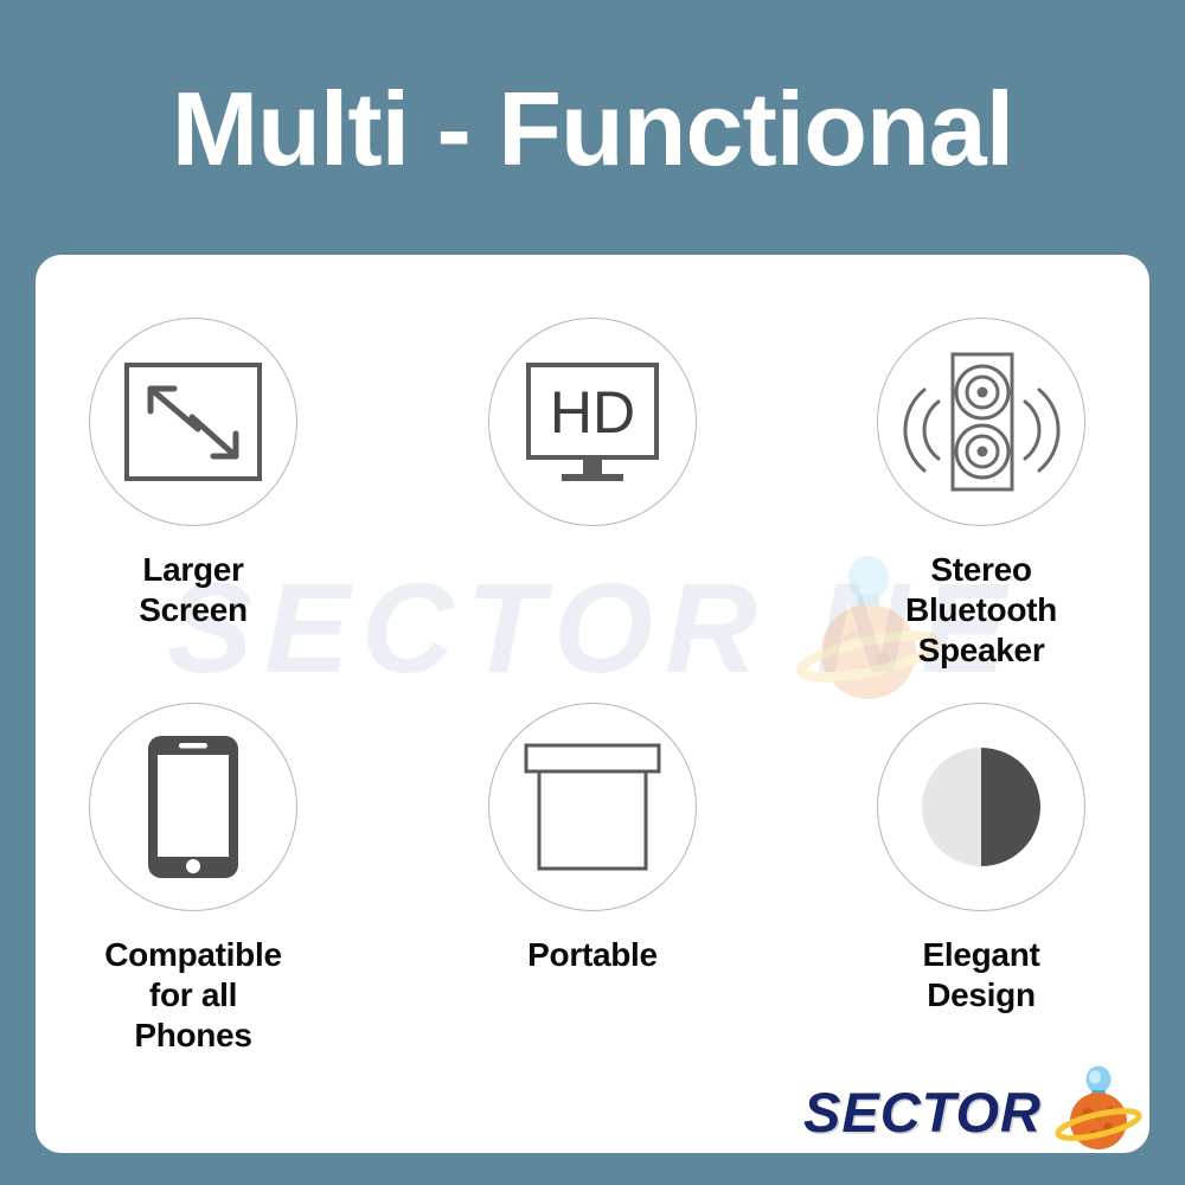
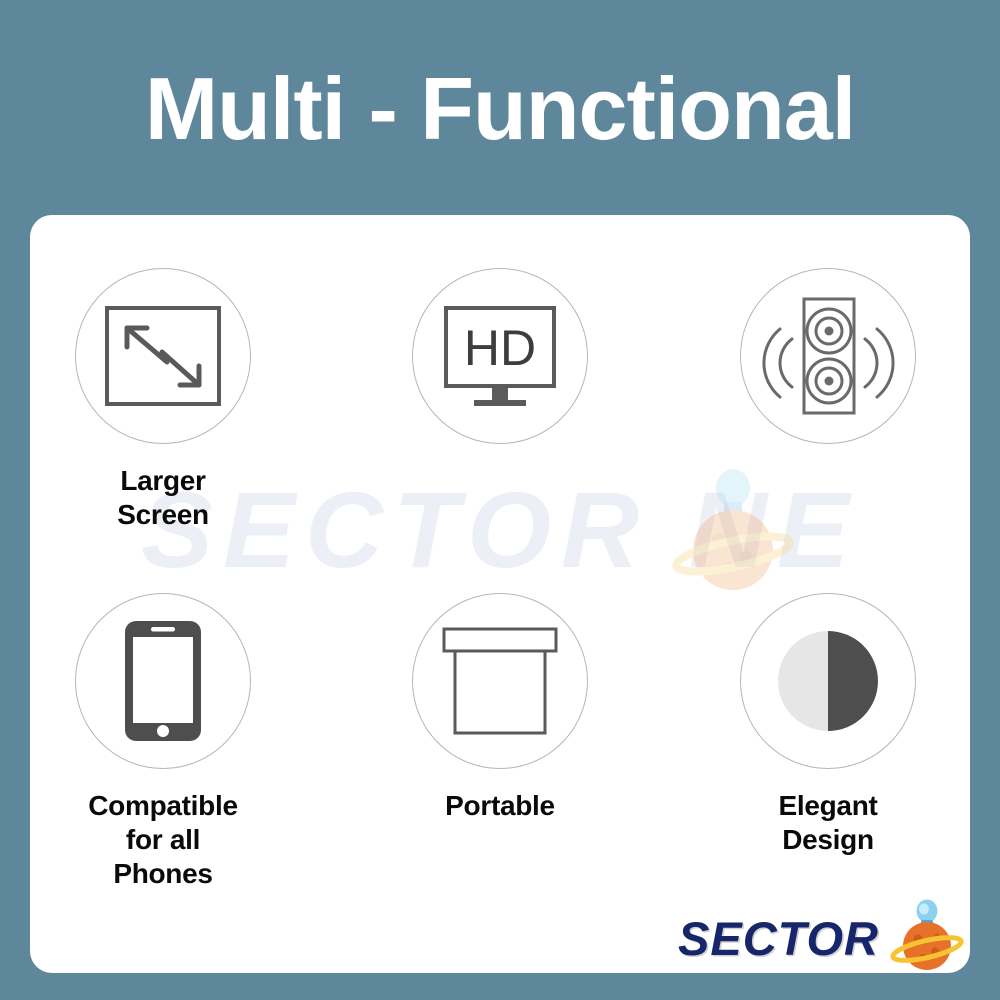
  Multi - Functional
  SECTOR NE
  Larger
  Screen
  HD
- Stereo
- Bluetooth
- Speaker
  Compatible
  for all
  Phones
  Portable
  Elegant
  Design
  SECTOR
